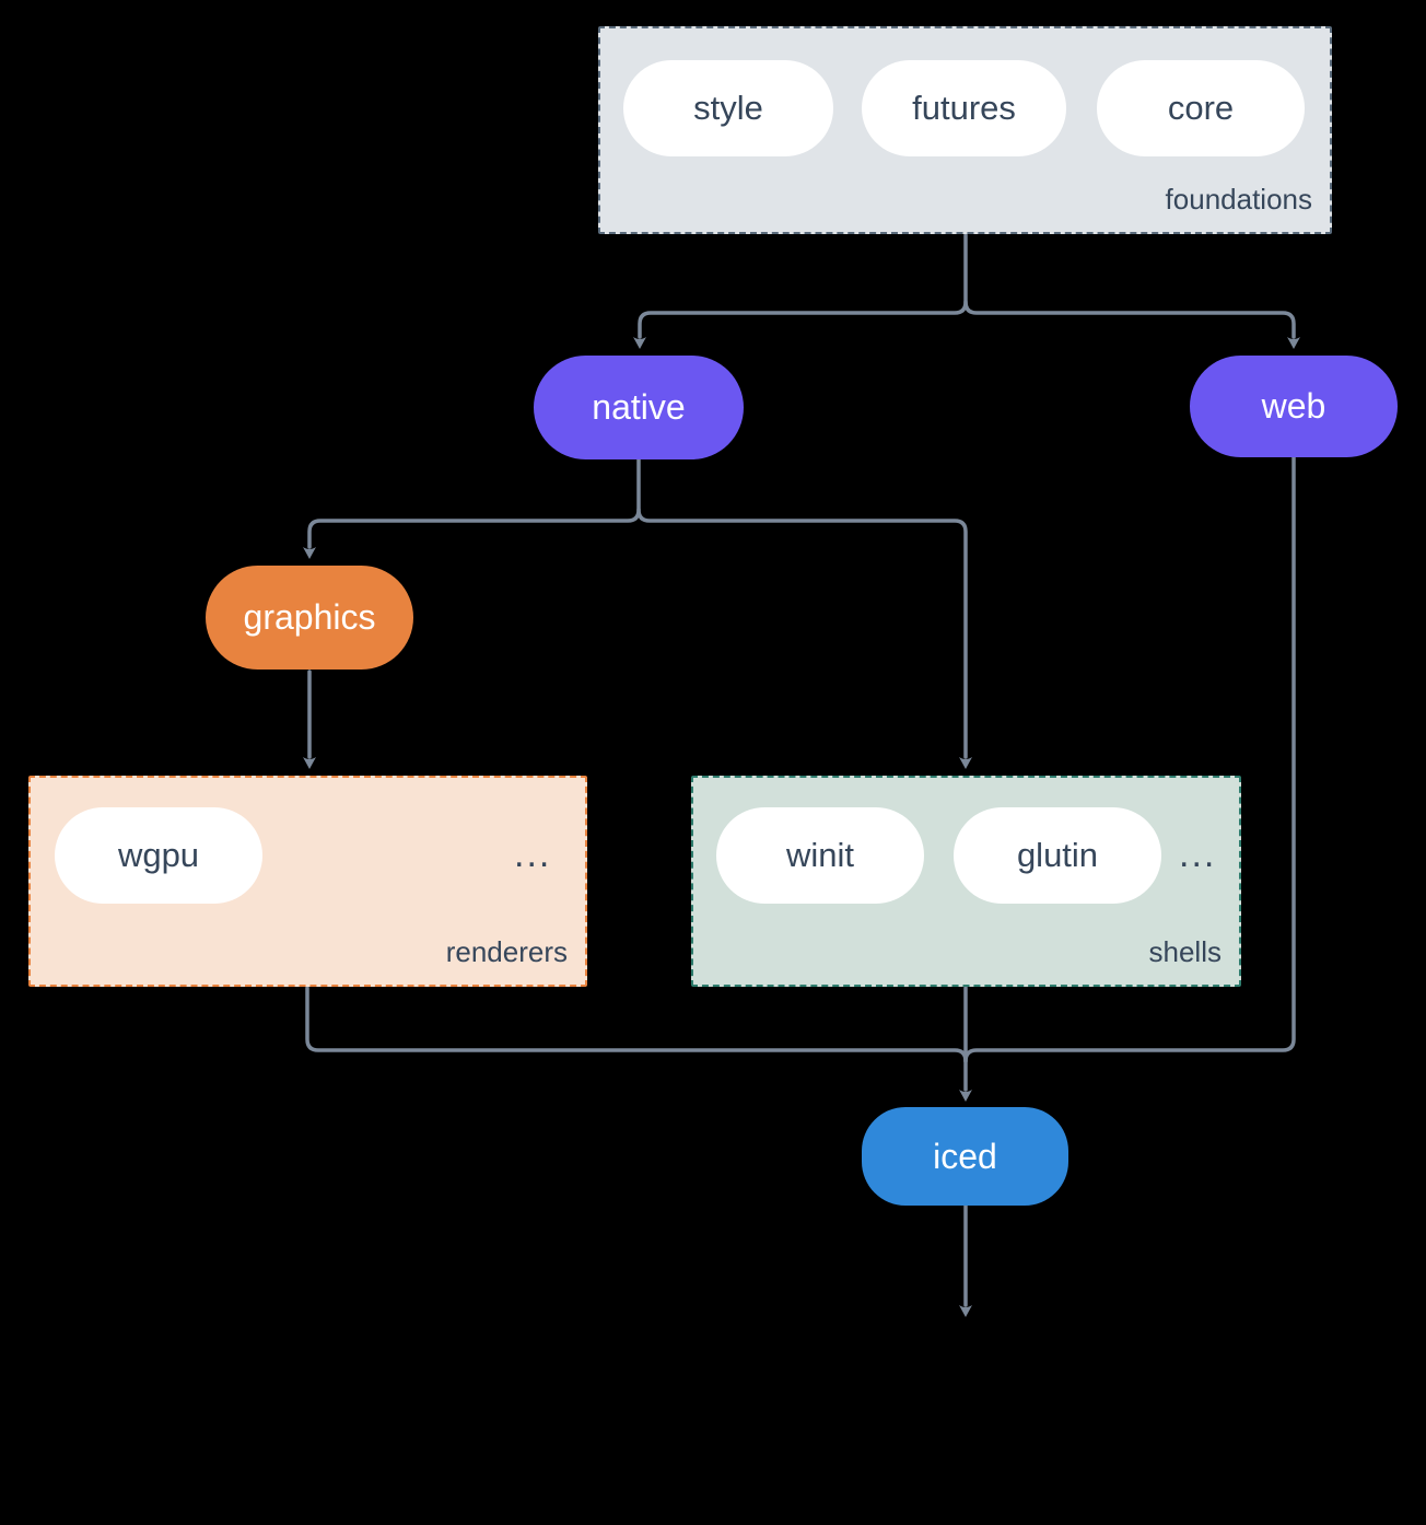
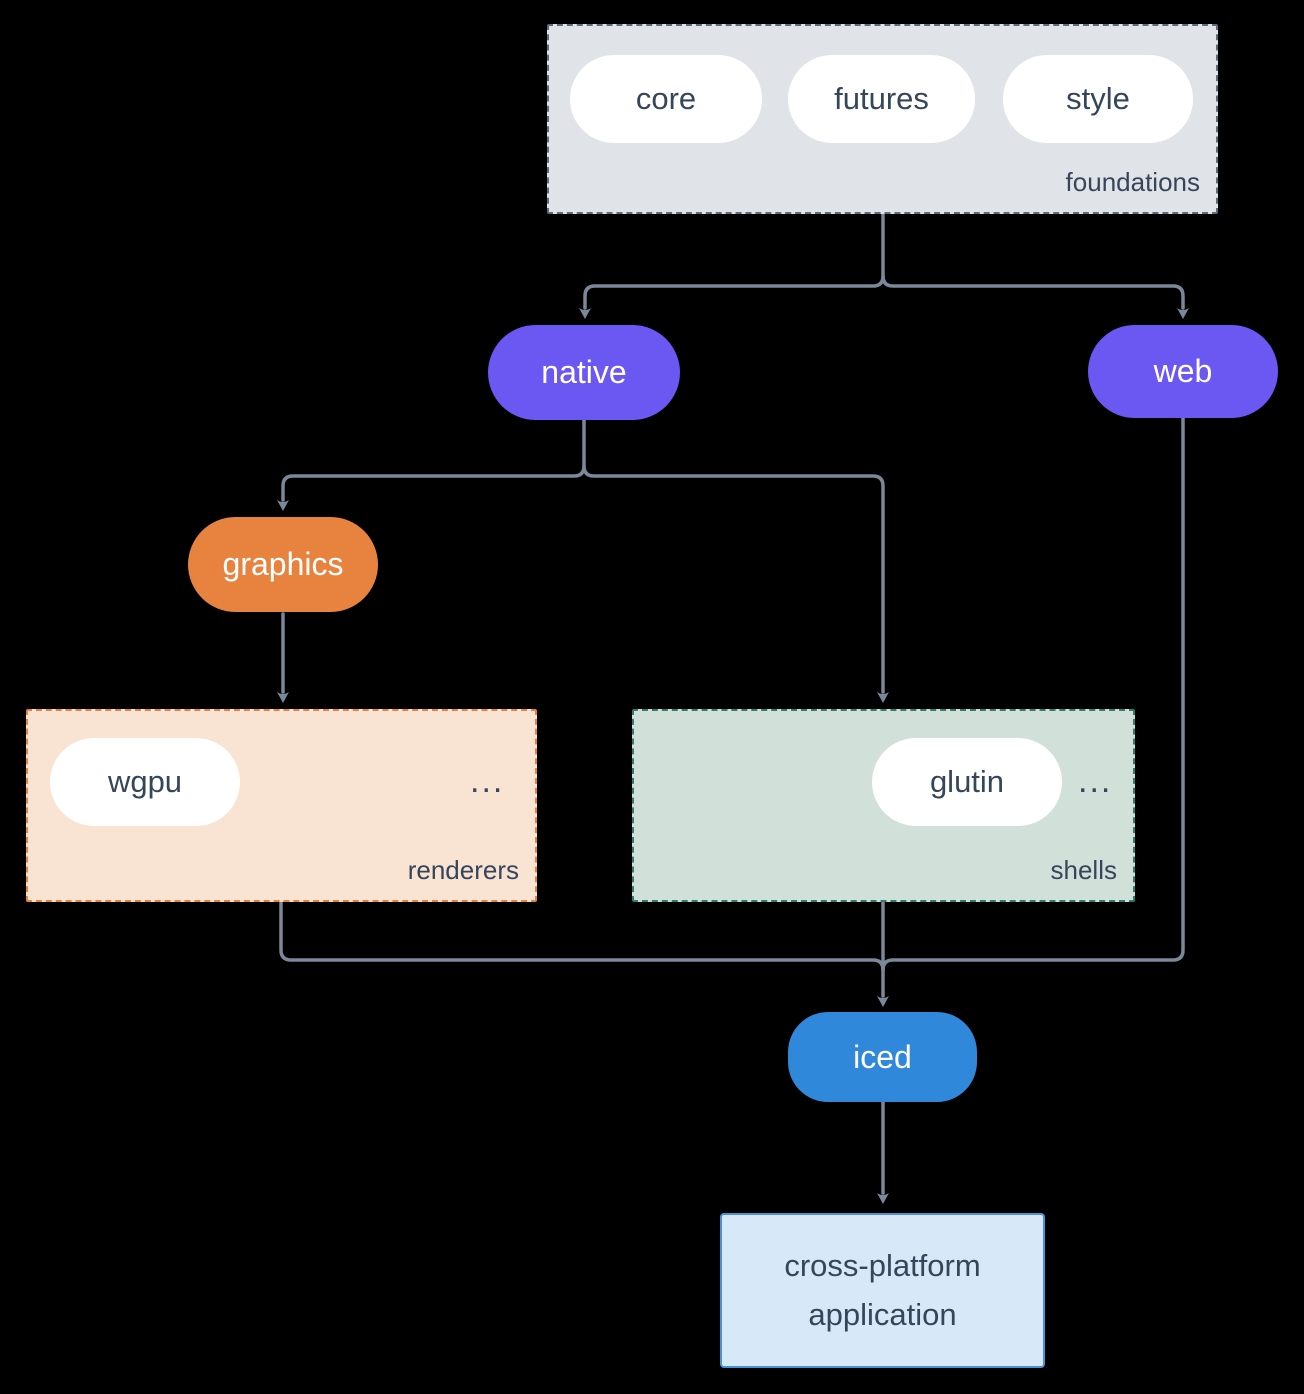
  foundations
- style
+ core
  futures
- core
+ style
  native
  web
  graphics
  renderers
  wgpu
  ...
  shells
- winit
  glutin
  ...
  iced
+ cross-platform application
